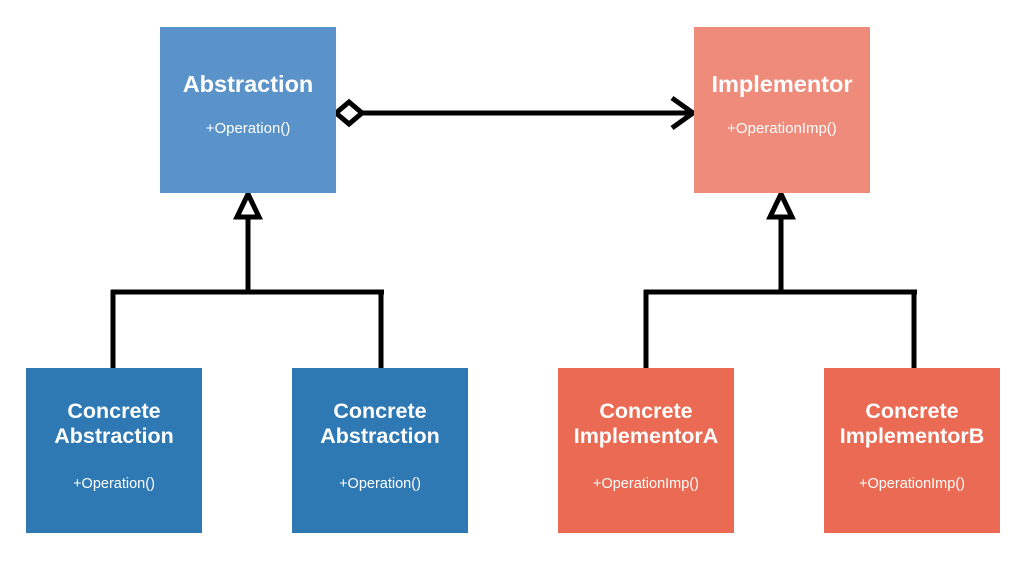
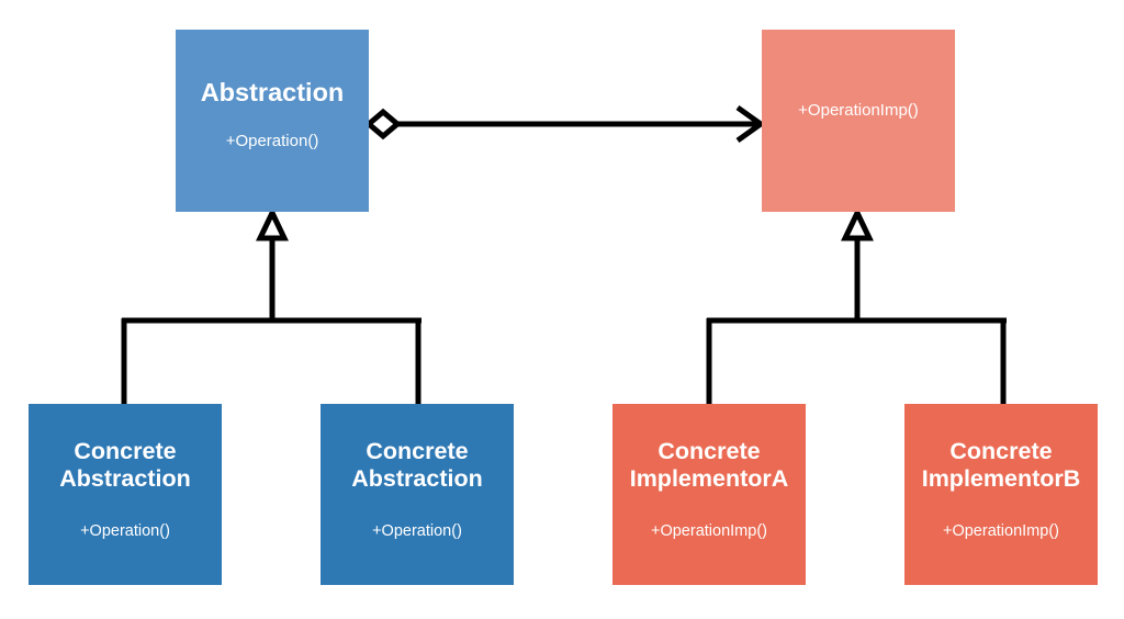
  Abstraction
  +Operation()
- Implementor
  +OperationImp()
  Concrete
  Abstraction
  +Operation()
  Concrete
  Abstraction
  +Operation()
  Concrete
  ImplementorA
  +OperationImp()
  Concrete
  ImplementorB
  +OperationImp()
